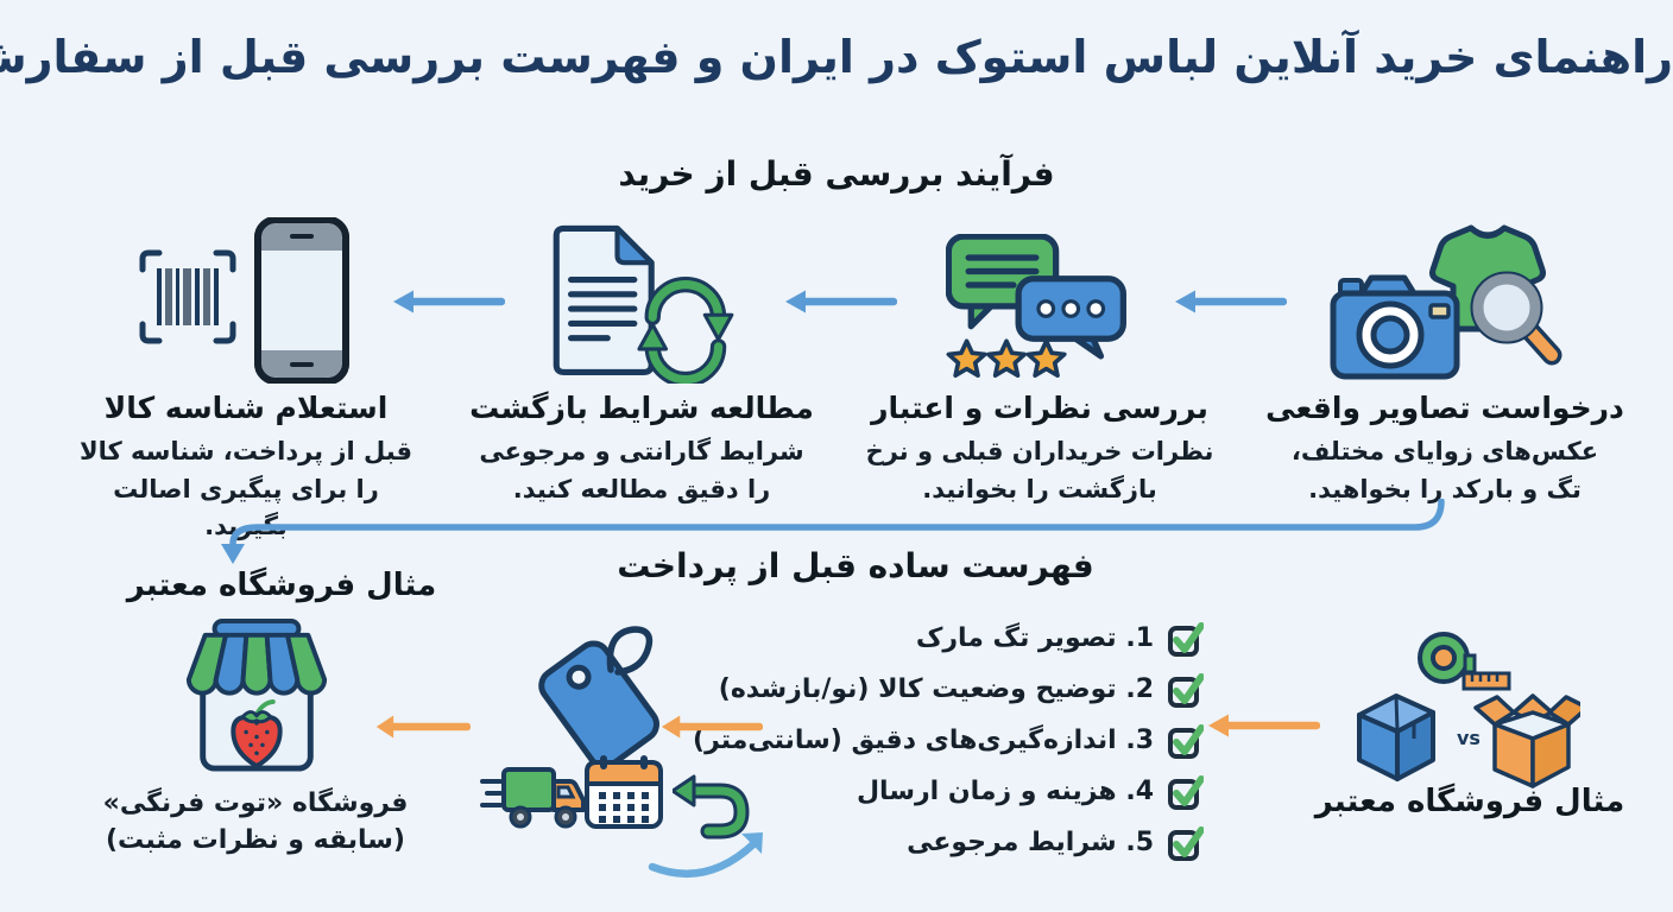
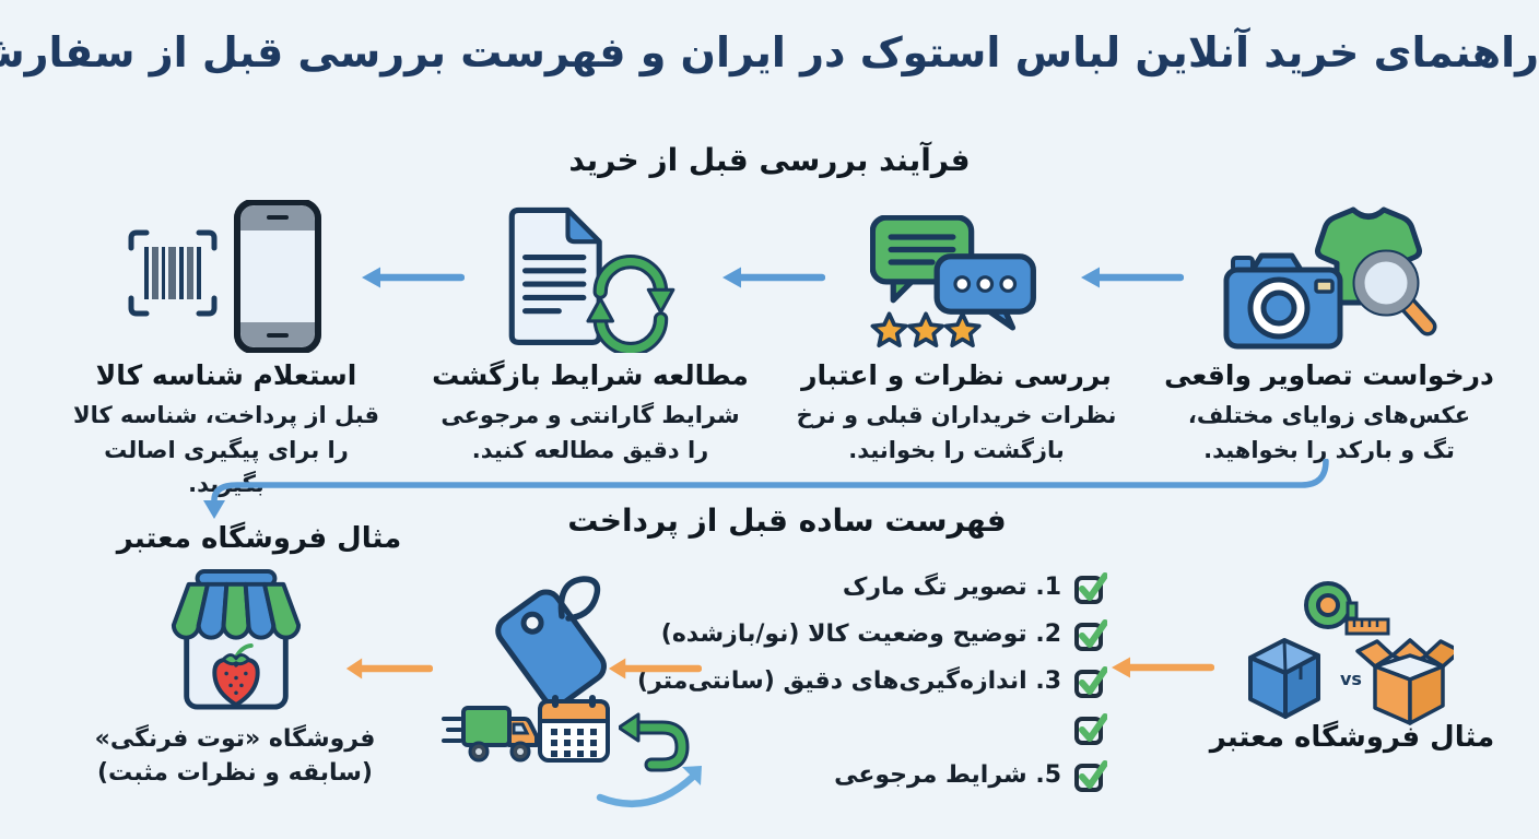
  راهنمای خرید آنلاین لباس استوک در ایران و فهرست بررسی قبل از سفار
  فرآیند بررسی قبل از خرید
  درخواست تصاویر واقعی
  عکس‌های زوایای مختلف، تگ و بارکد را بخواهید.
  بررسی نظرات و اعتبار
  نظرات خریداران قبلی و نرخ بازگشت را بخوانید.
  مطالعه شرایط بازگشت
  شرایط گارانتی و مرجوعی را دقیق مطالعه کنید.
  استعلام شناسه کالا
  قبل از پرداخت، شناسه کالا را برای پیگیری اصالتید.
  فهرست ساده قبل از پرداخت
  1. تصویر تگ مارک
  2. توضیح وضعیت کالا (نو/بازشده)
  3. اندازه‌گیری‌های دقیق (سانتی‌متر)
- 4. هزینه و زمان ارسال
  5. شرایط مرجوعی
  vs
  مثال فروشگاه معتبر
  مثال فروشگاه معتبر
  فروشگاه «توت فرنگی»
  (سابقه و نظرات مثبت)
